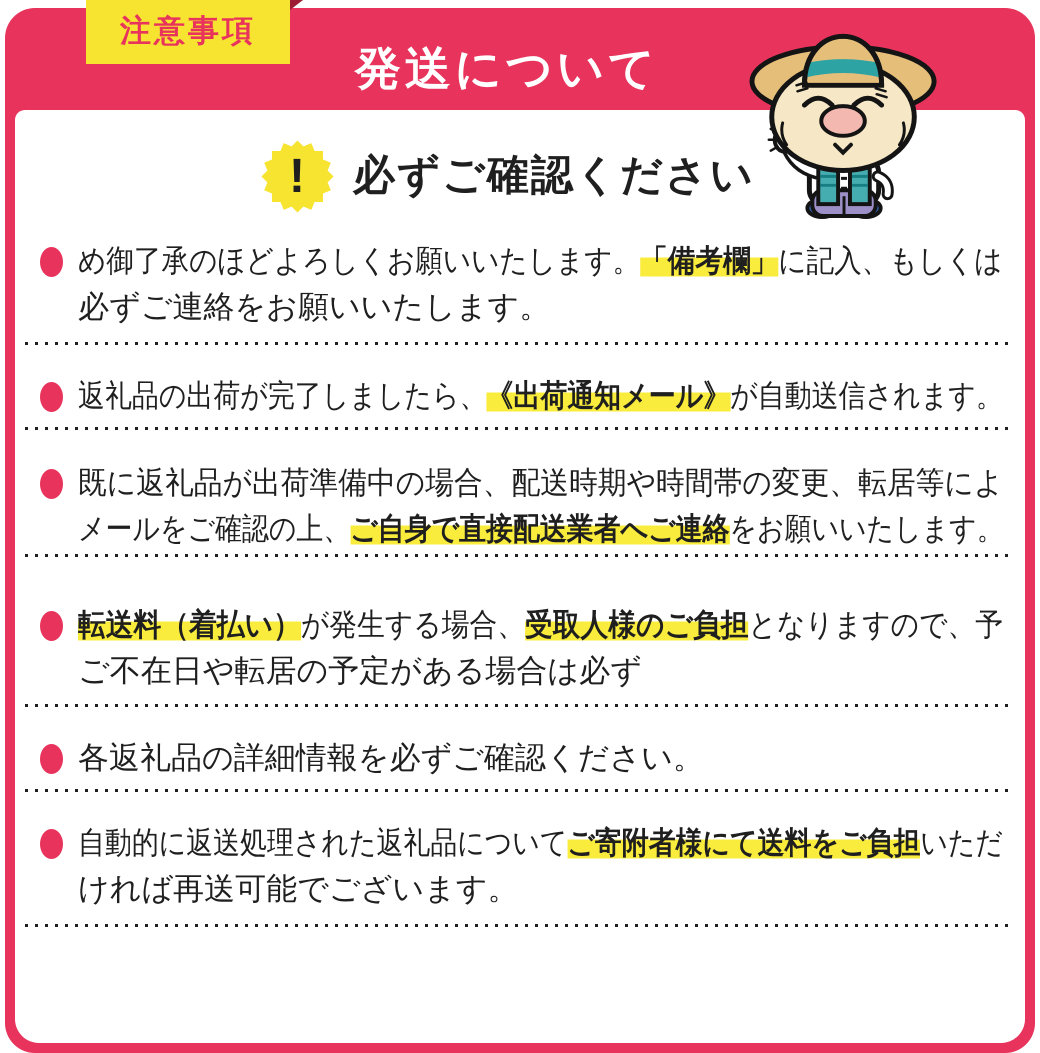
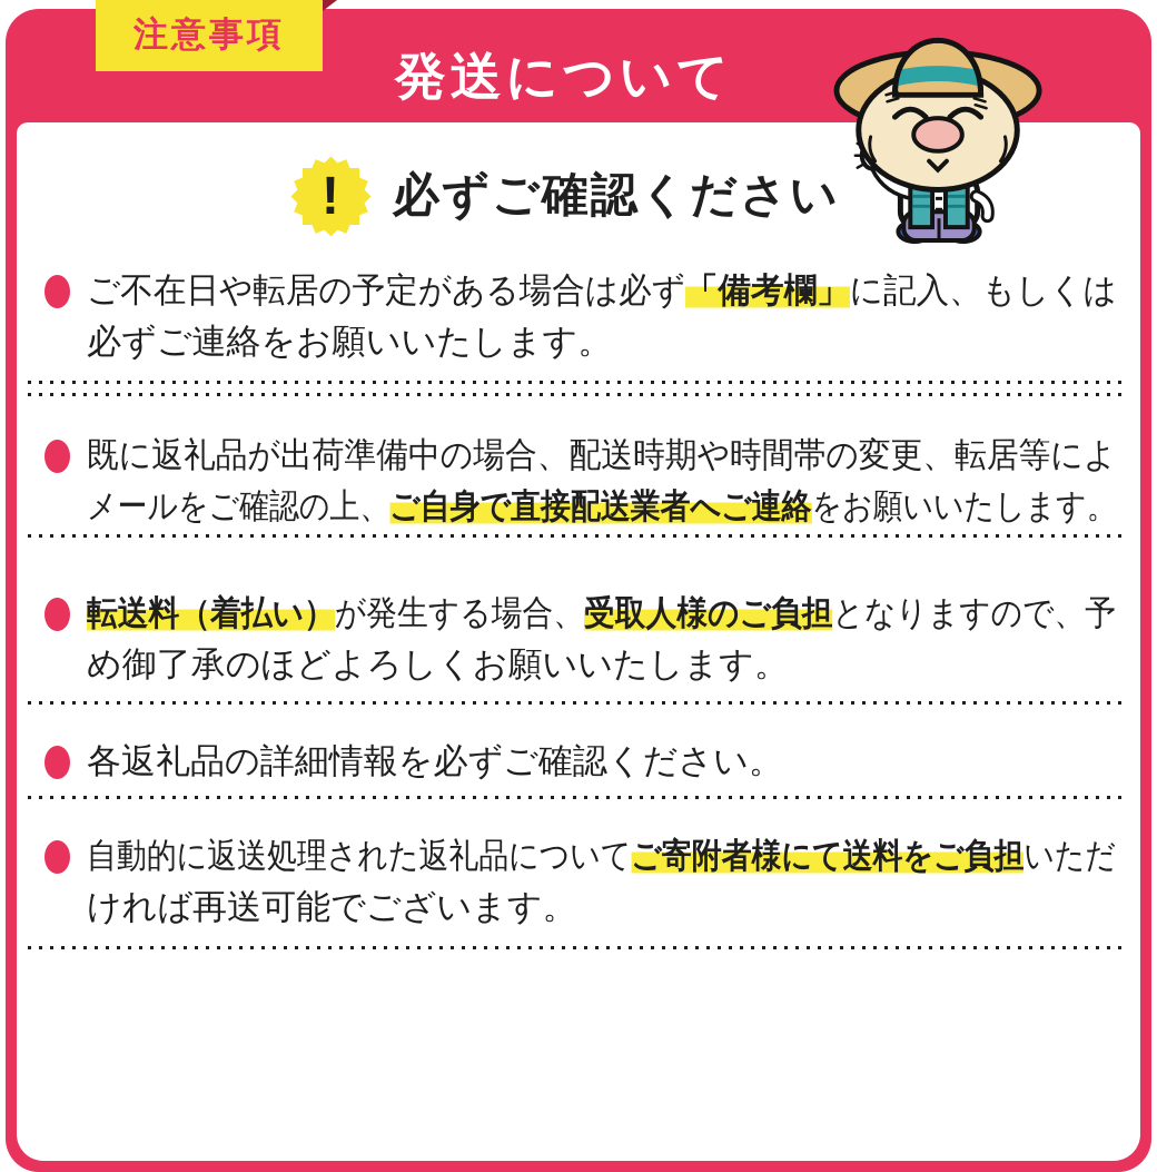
  注意事項
  発送について
  !
  必ずご確認ください
- め御了承のほどよろしくお願いいたします。「備考欄」に記入、もしくは
+ ご不在日や転居の予定がある場合は必ず「備考欄」に記入、もしくは
  必ずご連絡をお願いいたします。
- 返礼品の出荷が完了しましたら、《出荷通知メール》が自動送信されます。
  既に返礼品が出荷準備中の場合、配送時期や時間帯の変更、転居等によ
  メールをご確認の上、ご自身で直接配送業者へご連絡をお願いいたします。
  転送料（着払い）が発生する場合、受取人様のご負担となりますので、予
- ご不在日や転居の予定がある場合は必ず
+ め御了承のほどよろしくお願いいたします。
  各返礼品の詳細情報を必ずご確認ください。
  自動的に返送処理された返礼品についてご寄附者様にて送料をご負担いただ
  ければ再送可能でございます。
